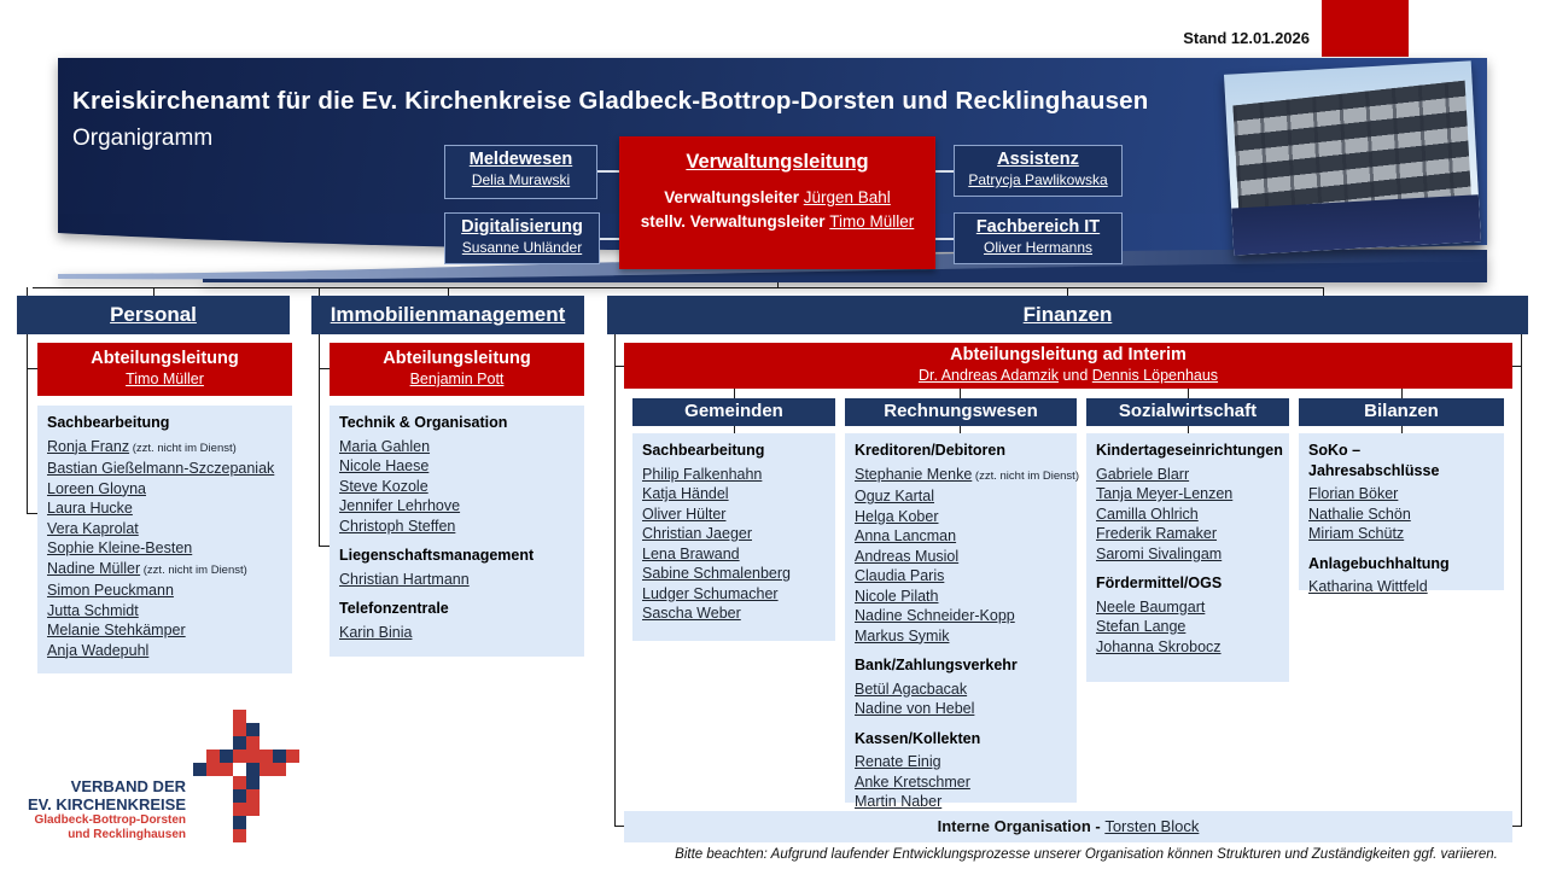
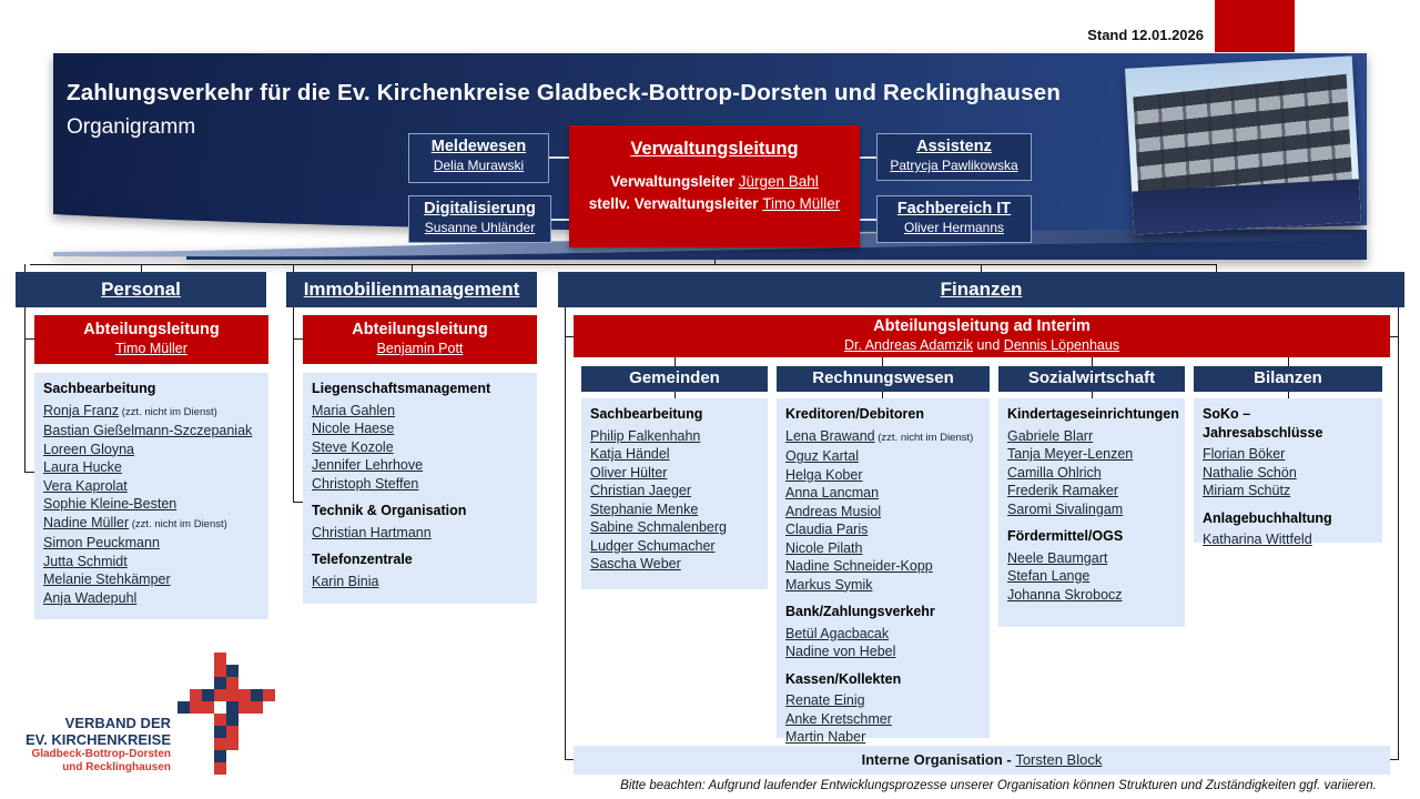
  Stand 12.01.2026
- Kreiskirchenamt für die Ev. Kirchenkreise Gladbeck-Bottrop-Dorsten und Recklinghausen
+ Zahlungsverkehr für die Ev. Kirchenkreise Gladbeck-Bottrop-Dorsten und Recklinghausen
  Organigramm
  Meldewesen
  Delia Murawski
  Digitalisierung
  Susanne Uhländer
  Verwaltungsleitung
  Verwaltungsleiter Jürgen Bahl
  stellv. Verwaltungsleiter Timo Müller
  Assistenz
  Patrycja Pawlikowska
  Fachbereich IT
  Oliver Hermanns
  Personal
  Abteilungsleitung
  Timo Müller
  Sachbearbeitung
  Ronja Franz (zzt. nicht im Dienst)
  Bastian Gießelmann-Szczepaniak
  Loreen Gloyna
  Laura Hucke
  Vera Kaprolat
  Sophie Kleine-Besten
  Nadine Müller (zzt. nicht im Dienst)
  Simon Peuckmann
  Jutta Schmidt
  Melanie Stehkämper
  Anja Wadepuhl
  Immobilienmanagement
  Abteilungsleitung
  Benjamin Pott
- Technik & Organisation
+ Liegenschaftsmanagement
  Maria Gahlen
  Nicole Haese
  Steve Kozole
  Jennifer Lehrhove
  Christoph Steffen
- Liegenschaftsmanagement
+ Technik & Organisation
  Christian Hartmann
  Telefonzentrale
  Karin Binia
  Finanzen
  Abteilungsleitung ad Interim
  Dr. Andreas Adamzik und Dennis Löpenhaus
  Gemeinden
  Sachbearbeitung
  Philip Falkenhahn
  Katja Händel
  Oliver Hülter
  Christian Jaeger
- Lena Brawand
+ Stephanie Menke
  Sabine Schmalenberg
  Ludger Schumacher
  Sascha Weber
  Rechnungswesen
  Kreditoren/Debitoren
- Stephanie Menke (zzt. nicht im Dienst)
+ Lena Brawand (zzt. nicht im Dienst)
  Oguz Kartal
  Helga Kober
  Anna Lancman
  Andreas Musiol
  Claudia Paris
  Nicole Pilath
  Nadine Schneider-Kopp
  Markus Symik
  Bank/Zahlungsverkehr
  Betül Agacbacak
  Nadine von Hebel
  Kassen/Kollekten
  Renate Einig
  Anke Kretschmer
  Martin Naber
  Sozialwirtschaft
  Kindertageseinrichtungen
  Gabriele Blarr
  Tanja Meyer-Lenzen
  Camilla Ohlrich
  Frederik Ramaker
  Saromi Sivalingam
  Fördermittel/OGS
  Neele Baumgart
  Stefan Lange
  Johanna Skrobocz
  Bilanzen
  SoKo – Jahresabschlüsse
  Florian Böker
  Nathalie Schön
  Miriam Schütz
  Anlagebuchhaltung
  Katharina Wittfeld
  Interne Organisation - Torsten Block
  VERBAND DER
  EV. KIRCHENKREISE
  Gladbeck-Bottrop-Dorsten
  und Recklinghausen
  Bitte beachten: Aufgrund laufender Entwicklungsprozesse unserer Organisation können Strukturen und Zuständigkeiten ggf. variieren.
